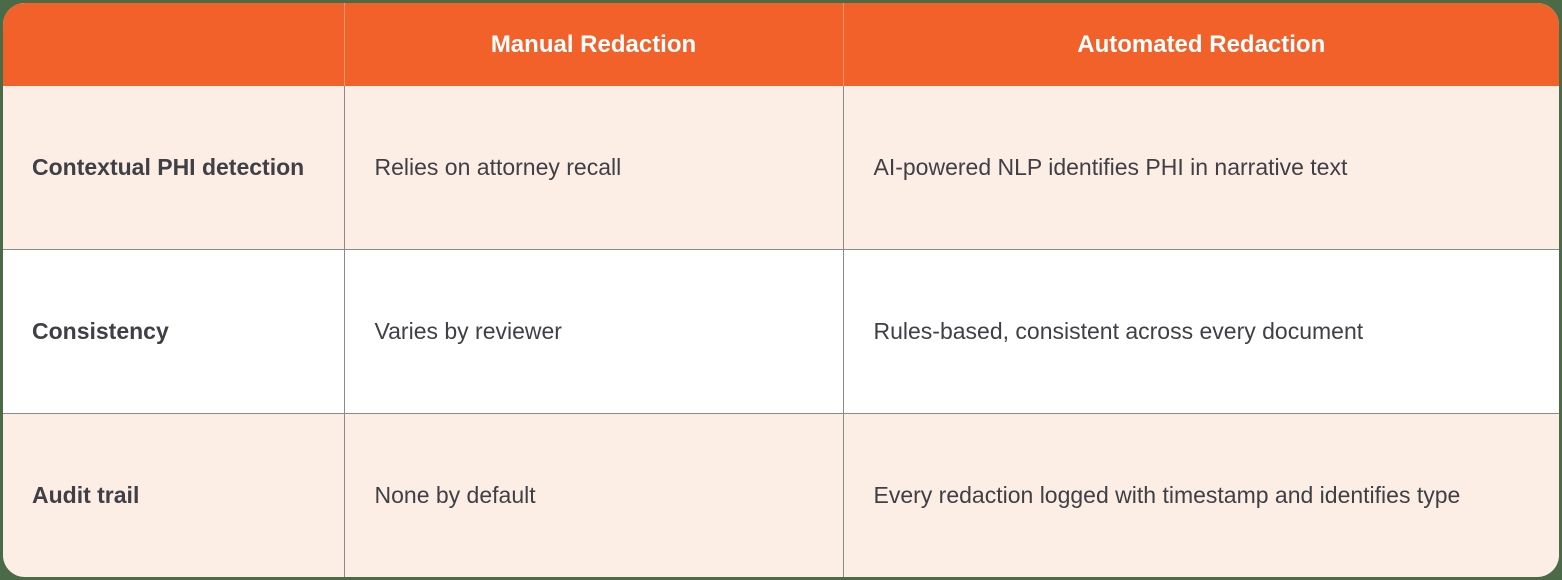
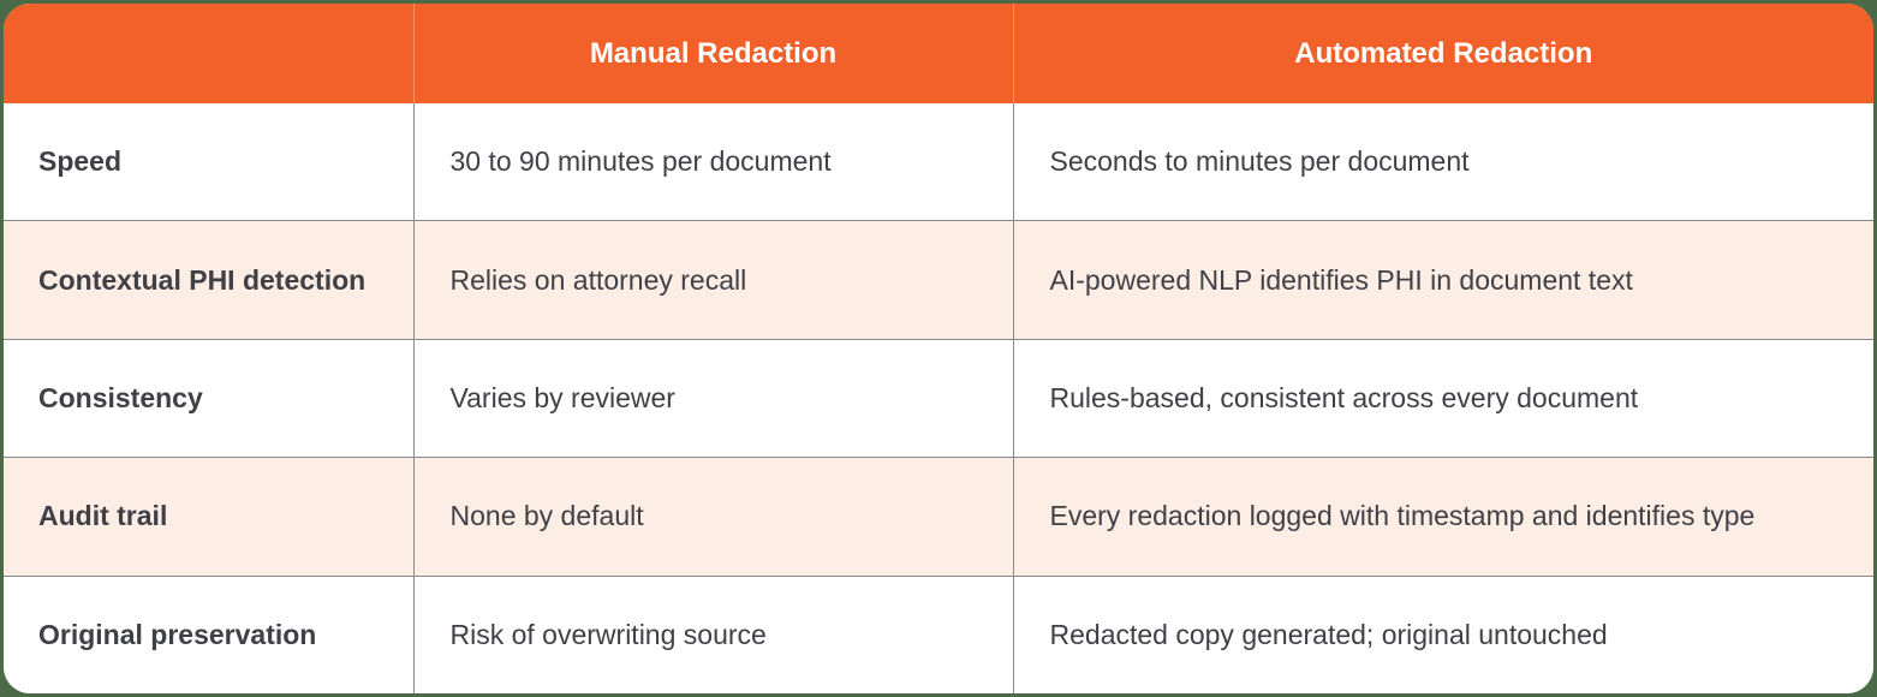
  	Manual Redaction	Automated Redaction
+ Speed	30 to 90 minutes per document	Seconds to minutes per document
- Contextual PHI detection	Relies on attorney recall	AI-powered NLP identifies PHI in narrative text
+ Contextual PHI detection	Relies on attorney recall	AI-powered NLP identifies PHI in document text
  Consistency	Varies by reviewer	Rules-based, consistent across every document
  Audit trail	None by default	Every redaction logged with timestamp and identifies type
+ Original preservation	Risk of overwriting source	Redacted copy generated; original untouched
